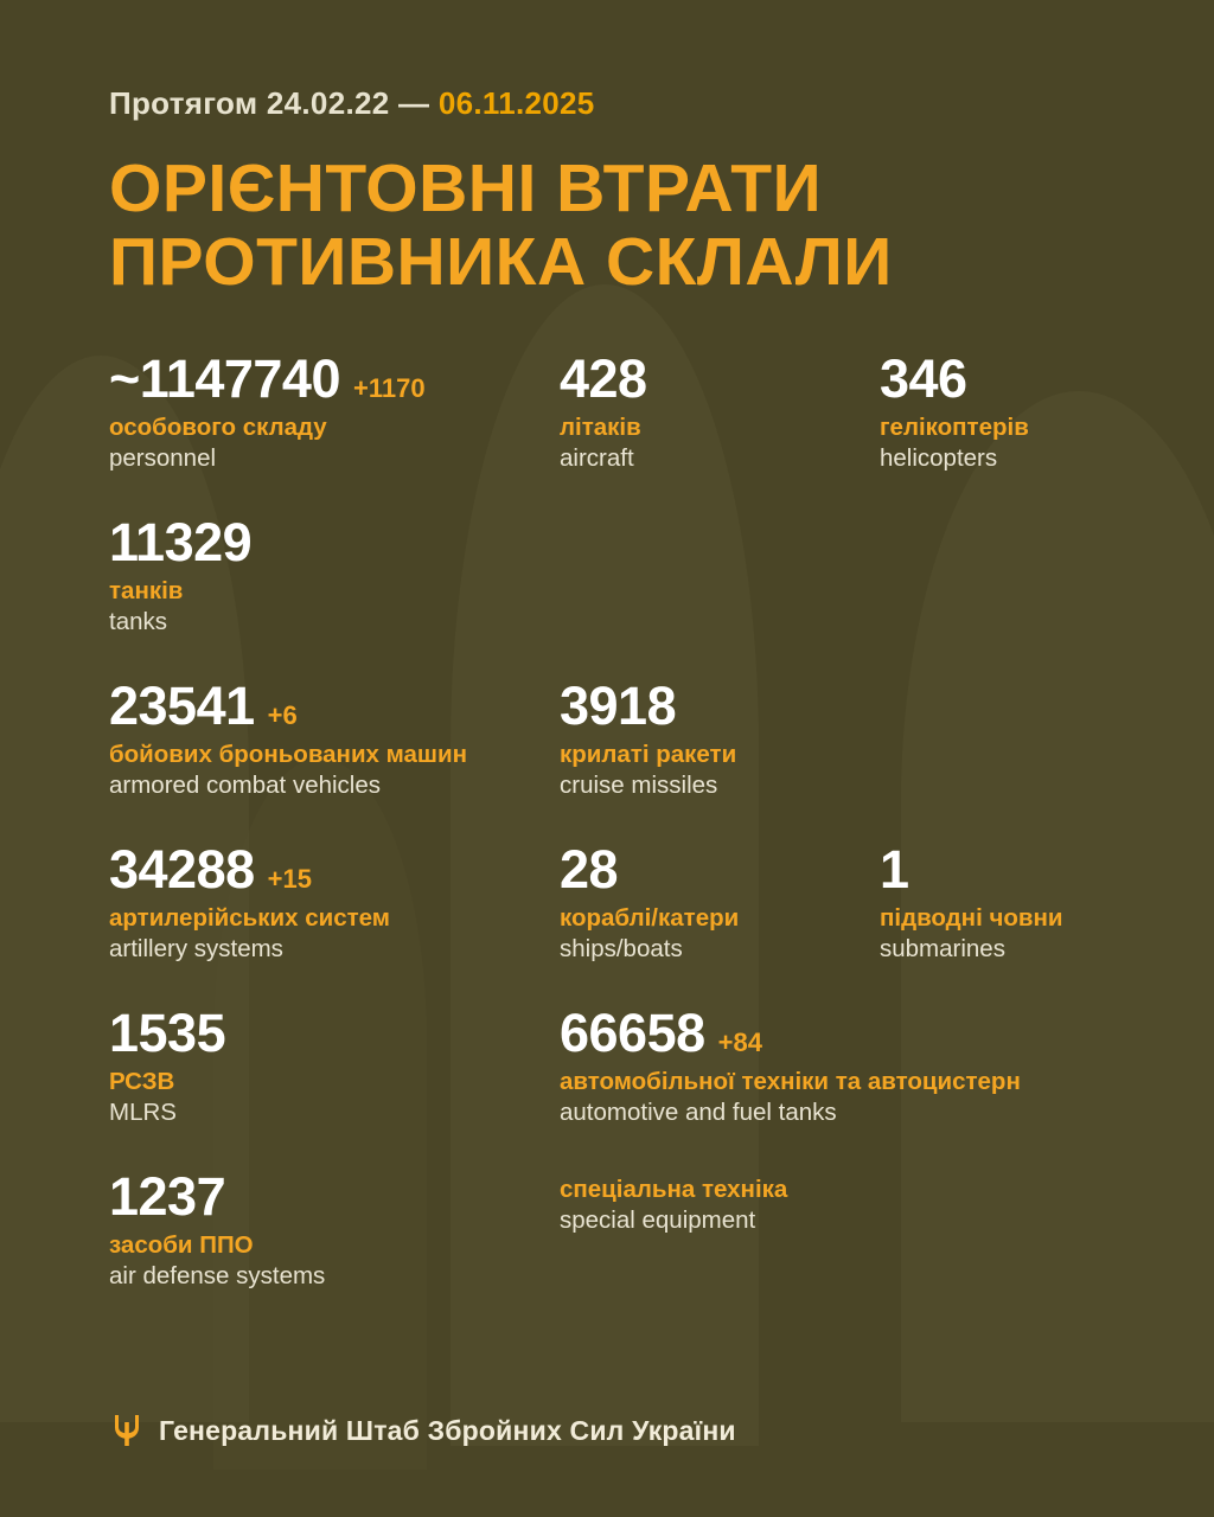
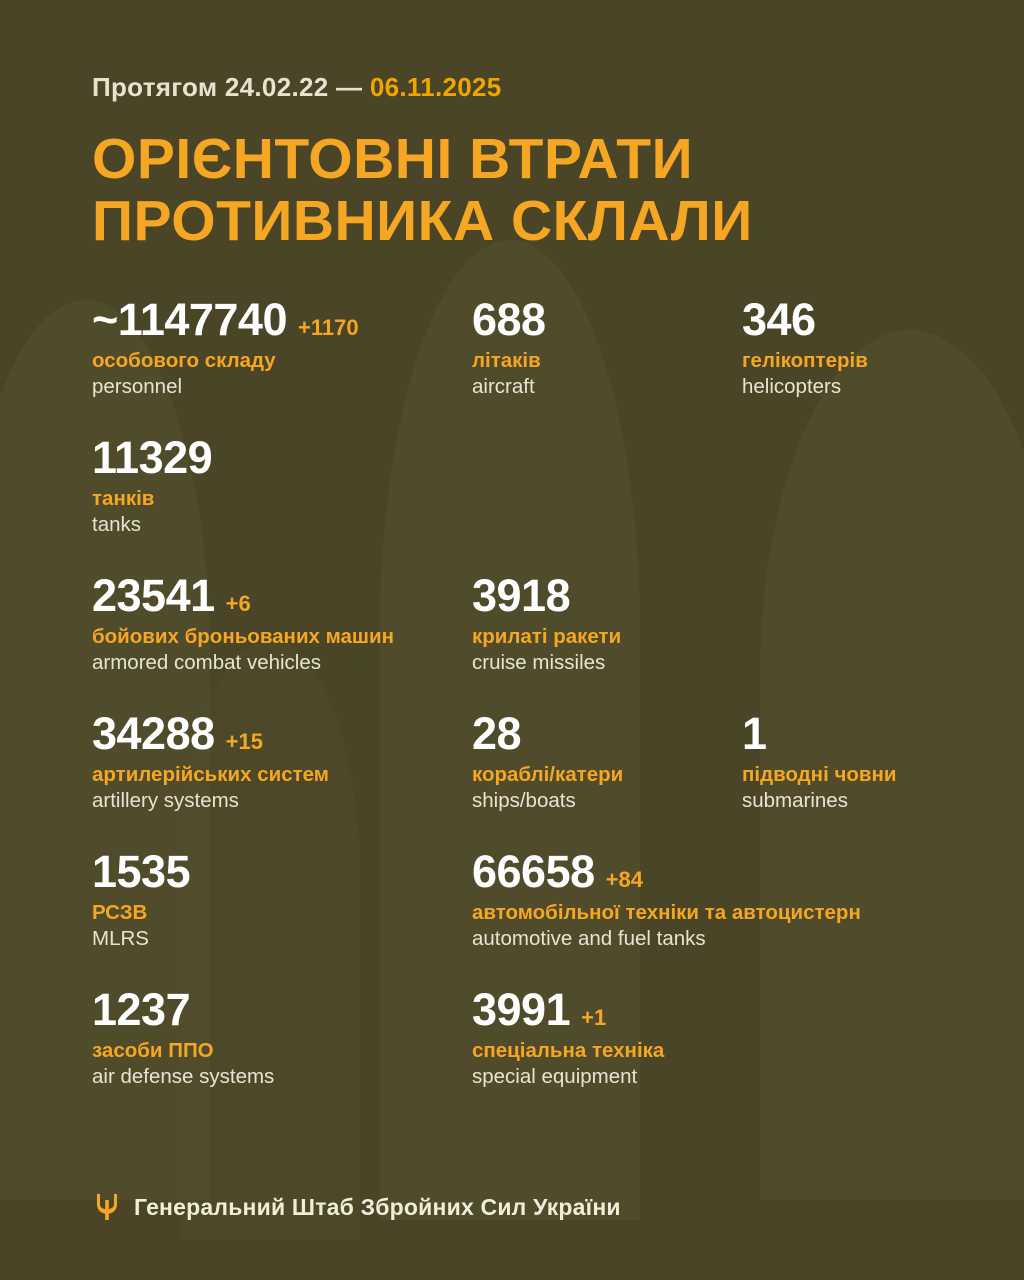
  Протягом 24.02.22 — 06.11.2025
  ОРІЄНТОВНІ ВТРАТИ
  ПРОТИВНИКА СКЛАЛИ
  ~1147740
  +1170
  особового складу
  personnel
- 428
+ 688
  літаків
  aircraft
  346
  гелікоптерів
  helicopters
  11329
  танків
  tanks
  23541
  +6
  бойових броньованих машин
  armored combat vehicles
  3918
  крилаті ракети
  cruise missiles
  34288
  +15
  артилерійських систем
  artillery systems
  28
  кораблі/катери
  ships/boats
  1
  підводні човни
  submarines
  1535
  РСЗВ
  MLRS
  66658
  +84
  автомобільної техніки та автоцистерн
  automotive and fuel tanks
  1237
  засоби ППО
  air defense systems
+ 3991
+ +1
  спеціальна техніка
  special equipment
  Генеральний Штаб Збройних Сил України
